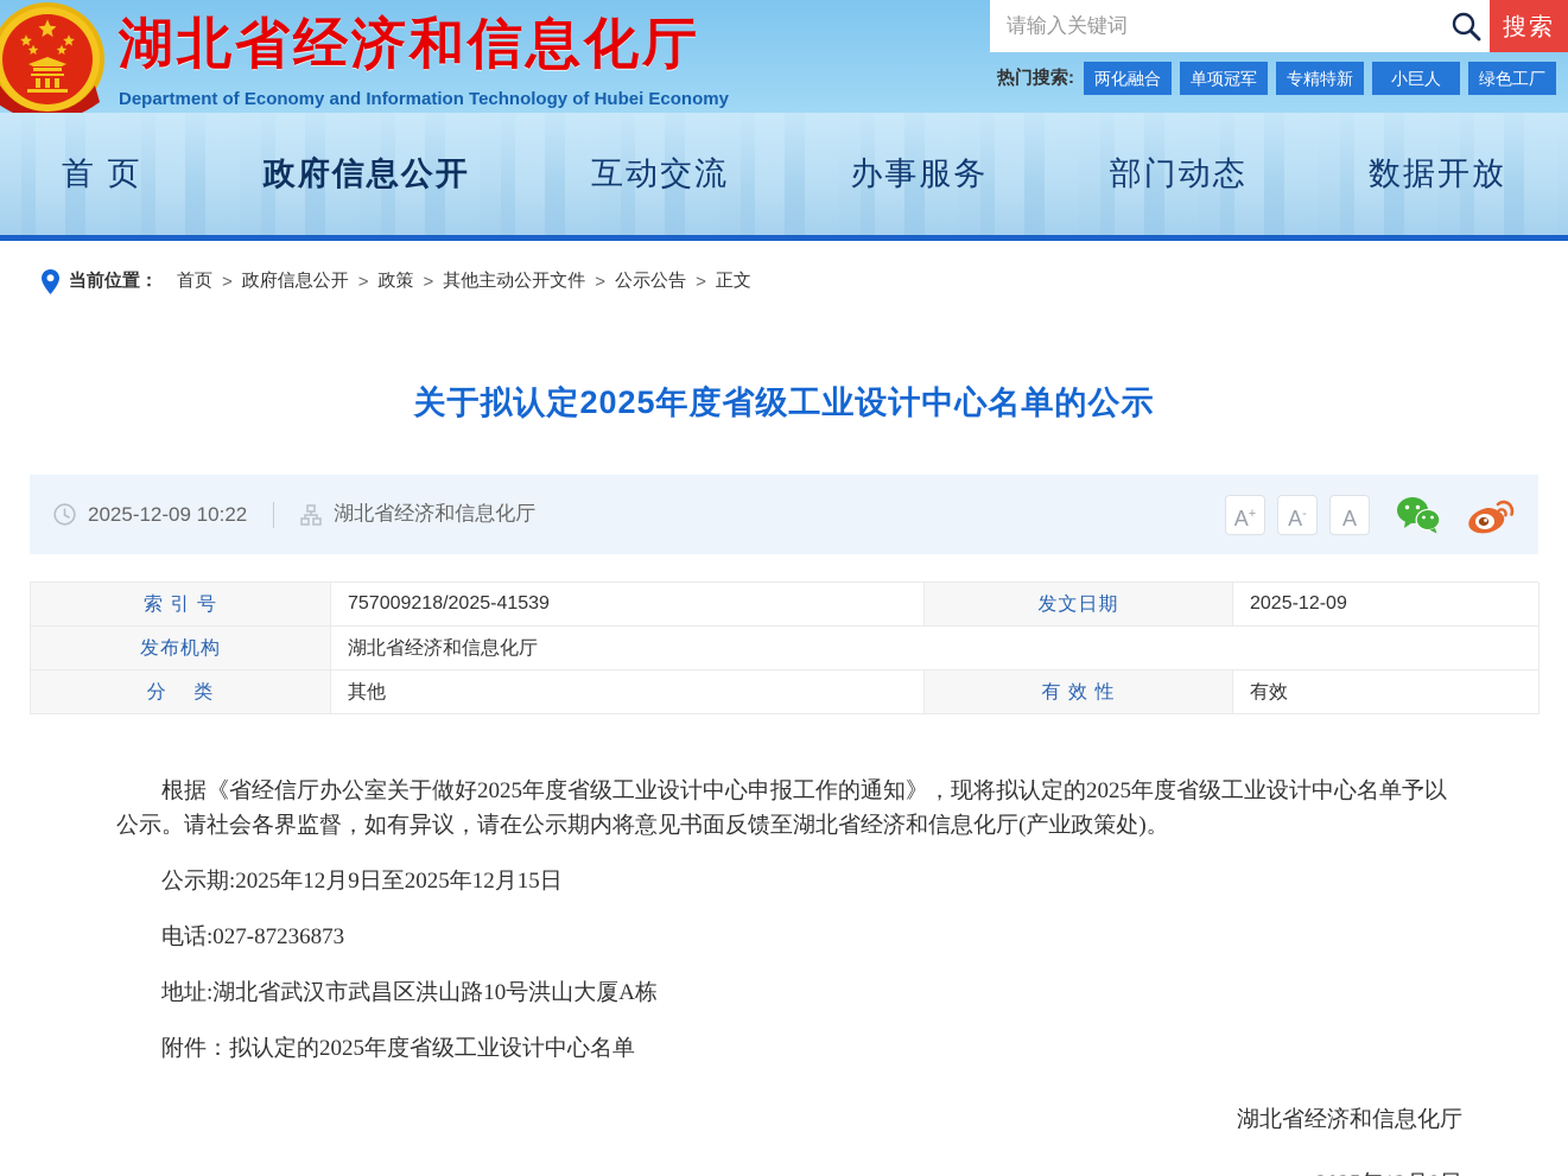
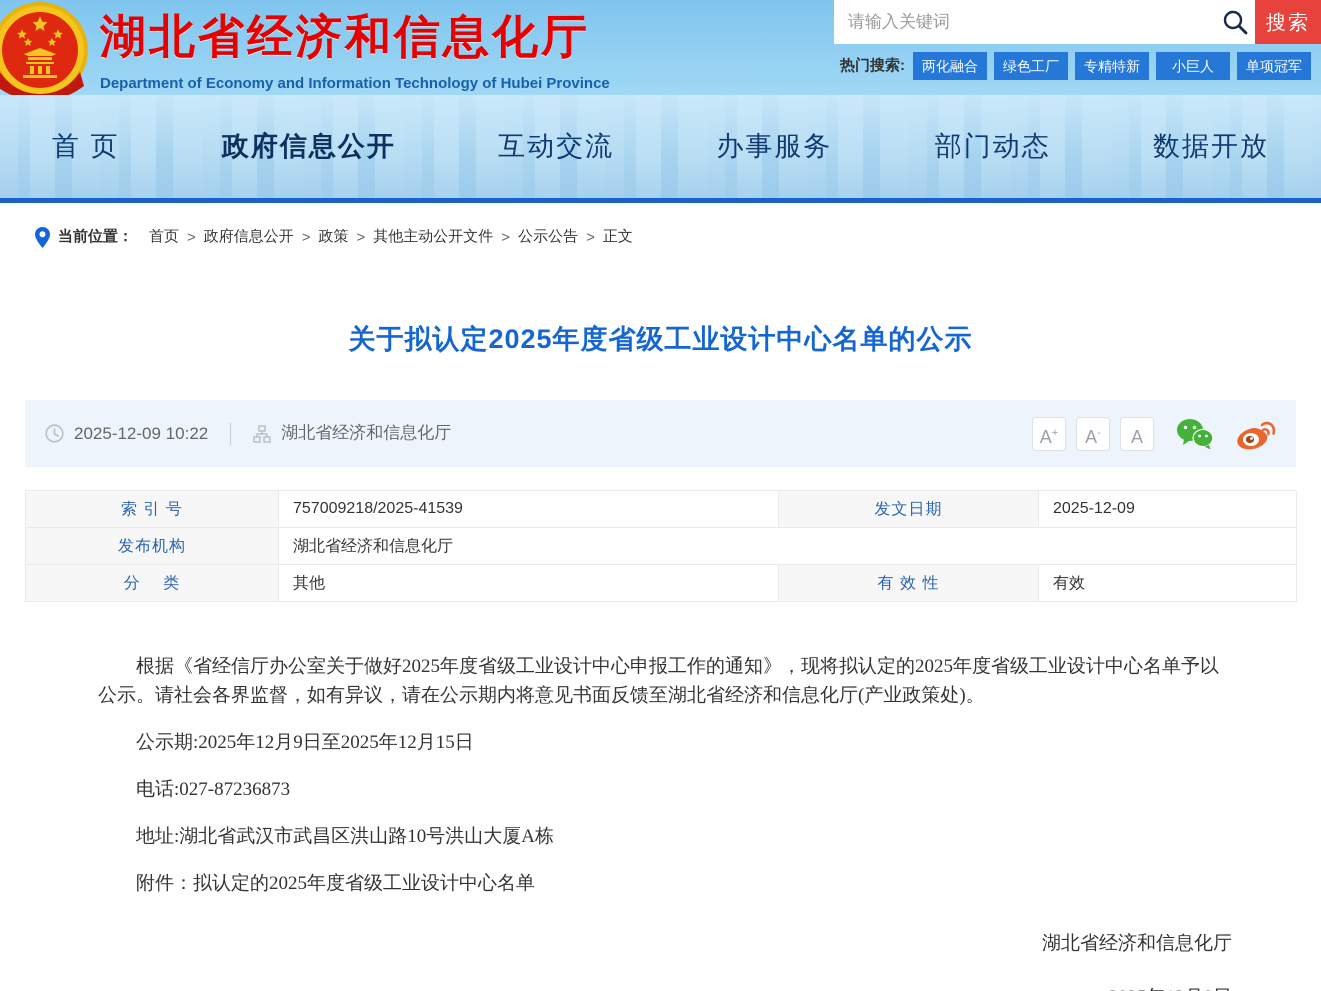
  湖北省经济和信息化厅
- Department of Economy and Information Technology of Hubei Economy
+ Department of Economy and Information Technology of Hubei Province
  请输入关键词
  搜索
  热门搜索:
  两化融合
- 单项冠军
+ 绿色工厂
  专精特新
  小巨人
- 绿色工厂
+ 单项冠军
  首 页
  政府信息公开
  互动交流
  办事服务
  部门动态
  数据开放
  当前位置：
  首页
  >
  政府信息公开
  >
  政策
  >
  其他主动公开文件
  >
  公示公告
  >
  正文
  关于拟认定2025年度省级工业设计中心名单的公示
  2025-12-09 10:22
  湖北省经济和信息化厅
  A
  +
  A
  -
  A
  索 引 号
  757009218/2025-41539
  发文日期
  2025-12-09
  发布机构
  湖北省经济和信息化厅
  分 类
  其他
  有 效 性
  有效
  根据《省经信厅办公室关于做好2025年度省级工业设计中心申报工作的通知》，现将拟认定的2025年度省级工业设计中心名单予以公示。请社会各界监督，如有异议，请在公示期内将意见书面反馈至湖北省经济和信息化厅(产业政策处)。
  公示期:2025年12月9日至2025年12月15日
  电话:027-87236873
  地址:湖北省武汉市武昌区洪山路10号洪山大厦A栋
  附件：拟认定的2025年度省级工业设计中心名单
  湖北省经济和信息化厅
